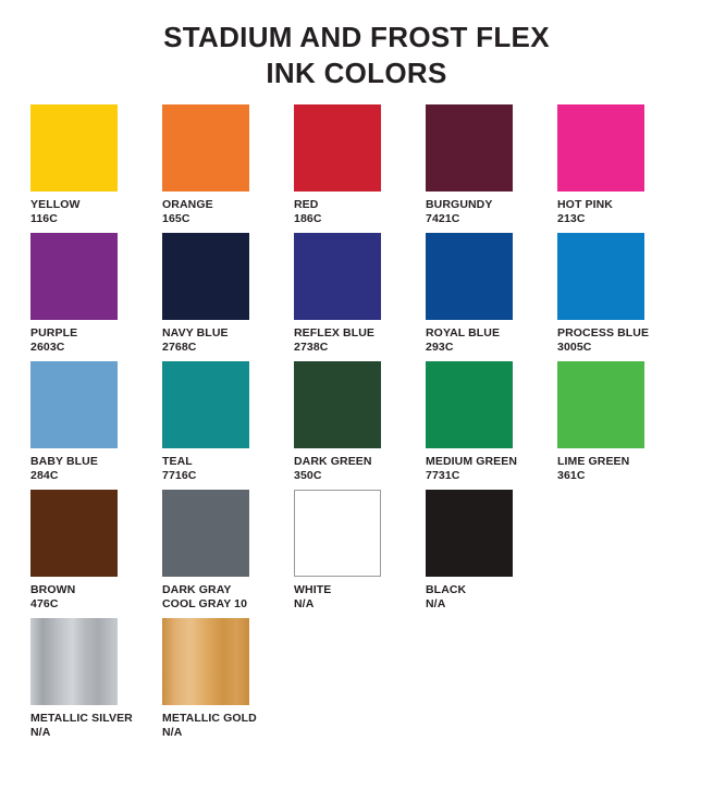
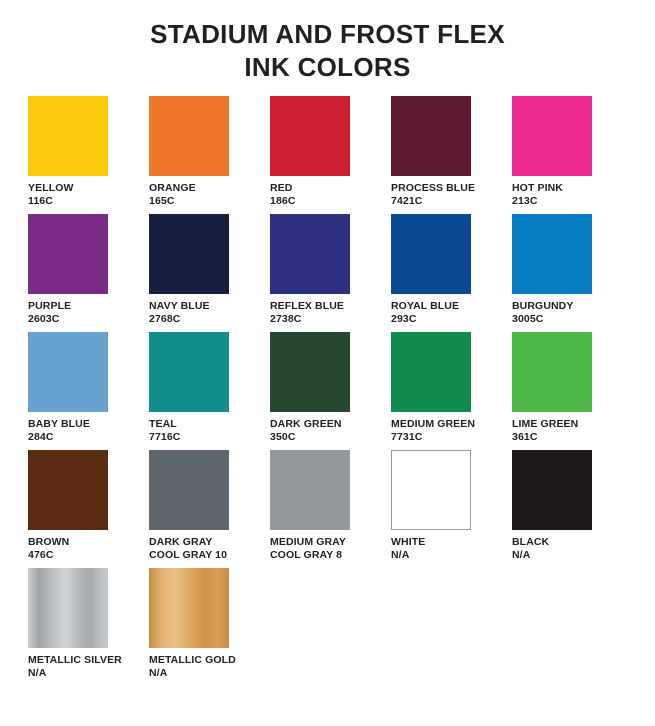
  STADIUM AND FROST FLEX
  INK COLORS
  YELLOW
  116C
  ORANGE
  165C
  RED
  186C
- BURGUNDY
+ PROCESS BLUE
  7421C
  HOT PINK
  213C
  PURPLE
  2603C
  NAVY BLUE
  2768C
  REFLEX BLUE
  2738C
  ROYAL BLUE
  293C
- PROCESS BLUE
+ BURGUNDY
  3005C
  BABY BLUE
  284C
  TEAL
  7716C
  DARK GREEN
  350C
  MEDIUM GREEN
  7731C
  LIME GREEN
  361C
  BROWN
  476C
  DARK GRAY
  COOL GRAY 10
+ MEDIUM GRAY
+ COOL GRAY 8
  WHITE
  N/A
  BLACK
  N/A
  METALLIC SILVER
  N/A
  METALLIC GOLD
  N/A
